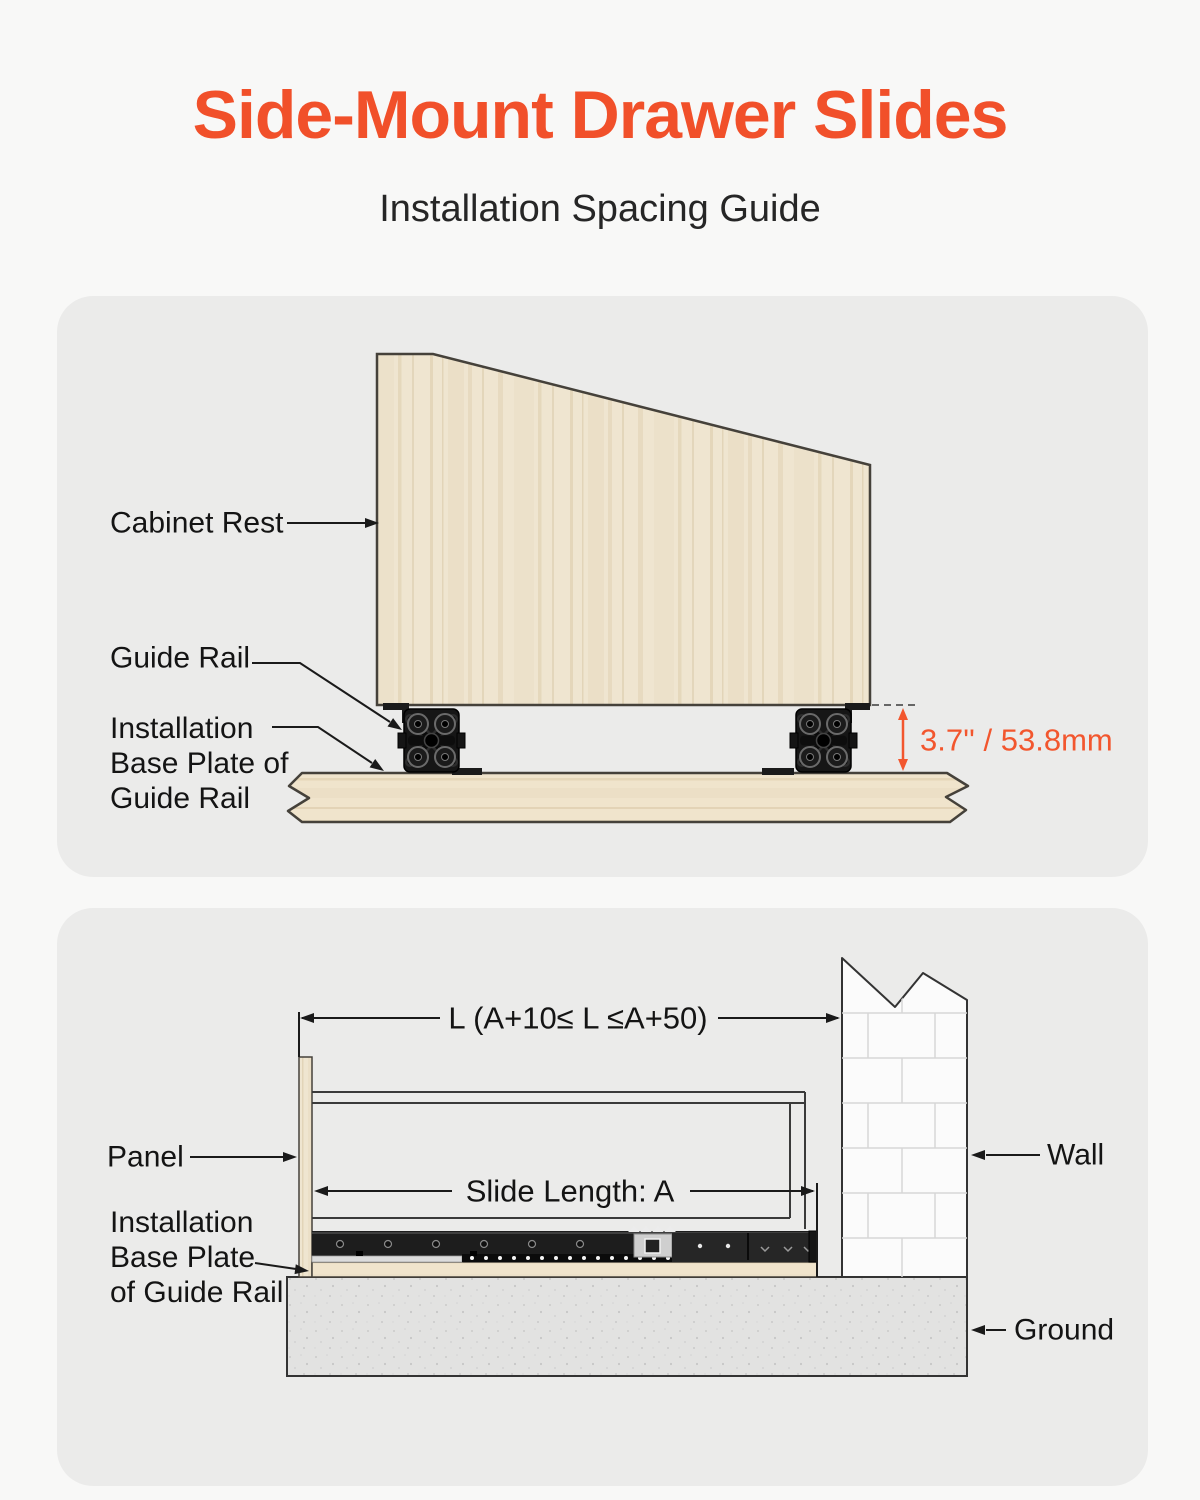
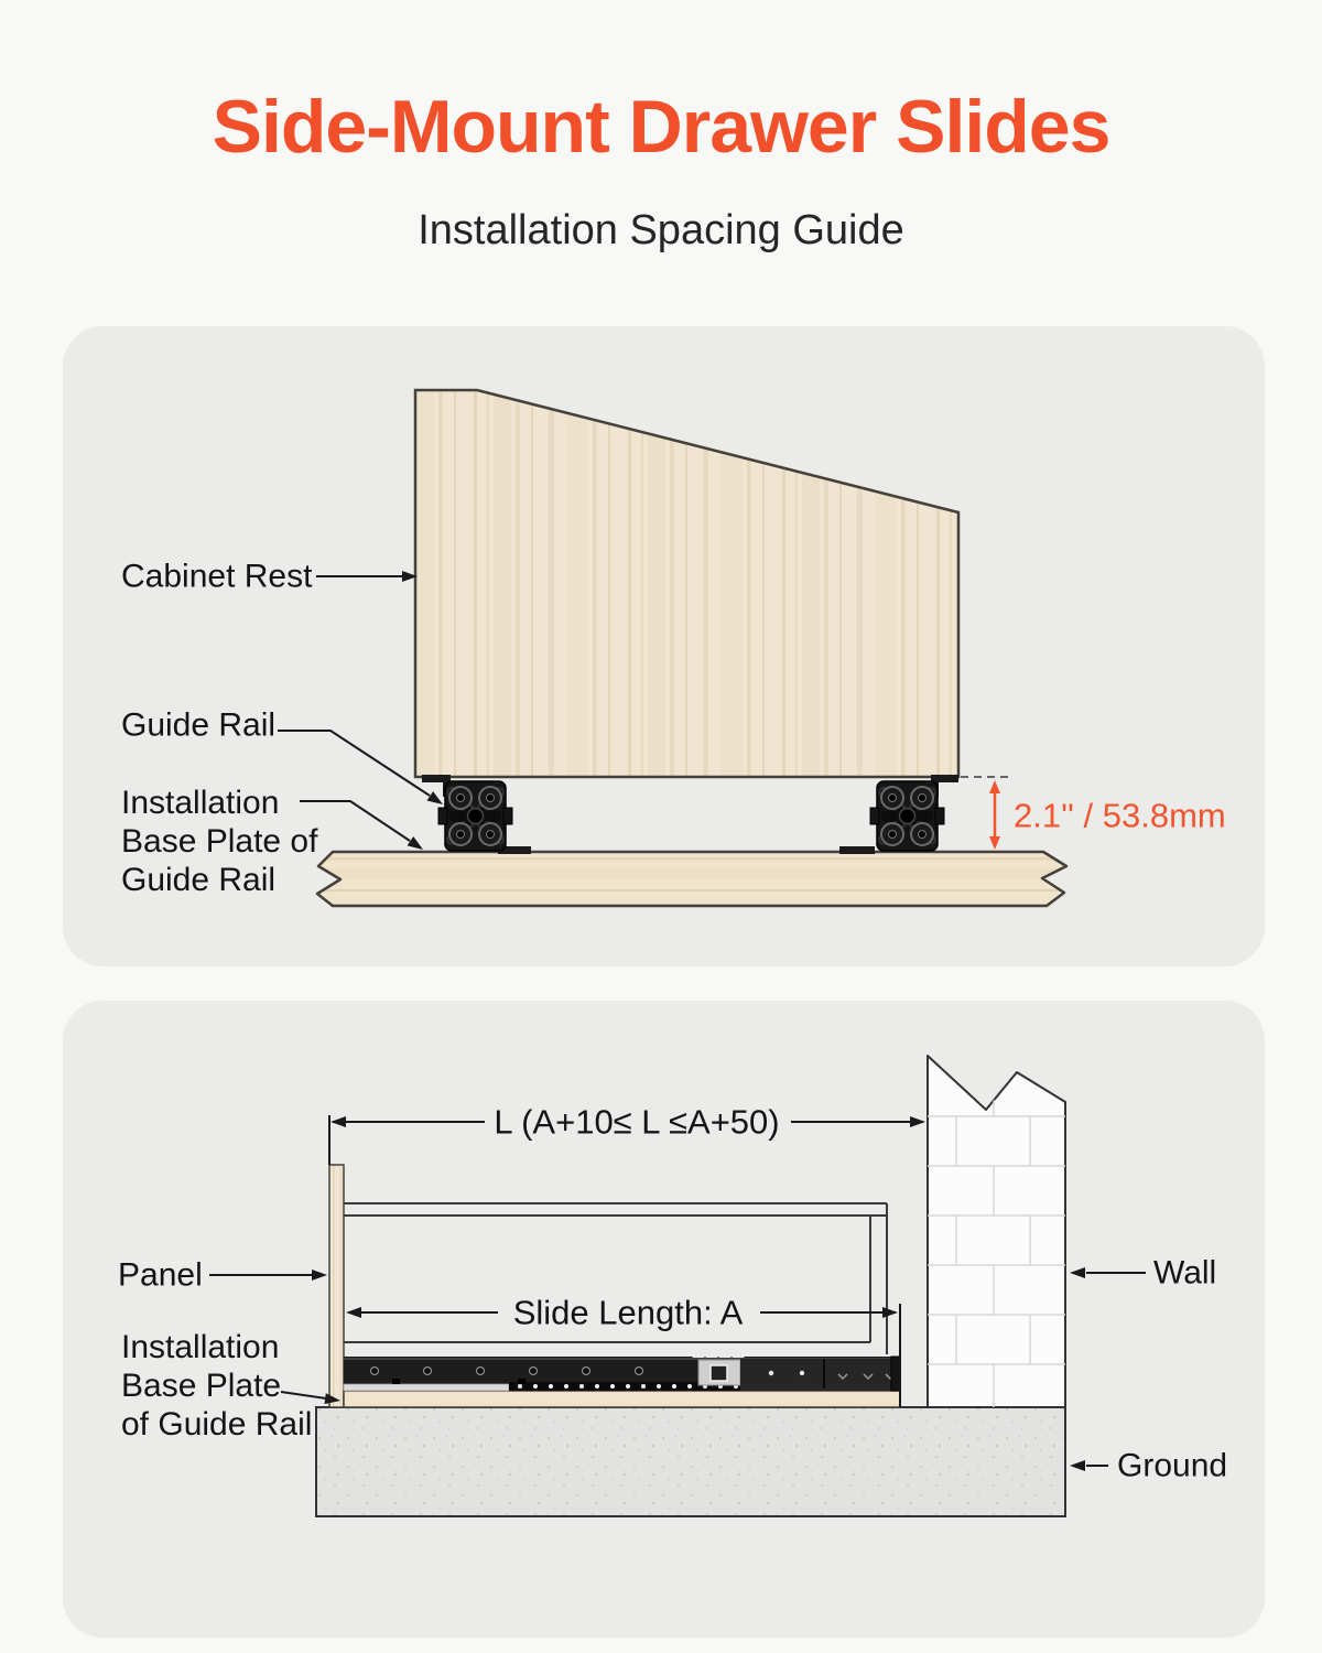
  Side-Mount Drawer Slides
  Installation Spacing Guide
  Cabinet Rest
  Guide Rail
  Installation
  Base Plate of
  Guide Rail
- 3.7'' / 53.8mm
+ 2.1'' / 53.8mm
  L (A+10≤ L ≤A+50)
  Slide Length: A
  Panel
  Installation
  Base Plate
  of Guide Rail
  Wall
  Ground
